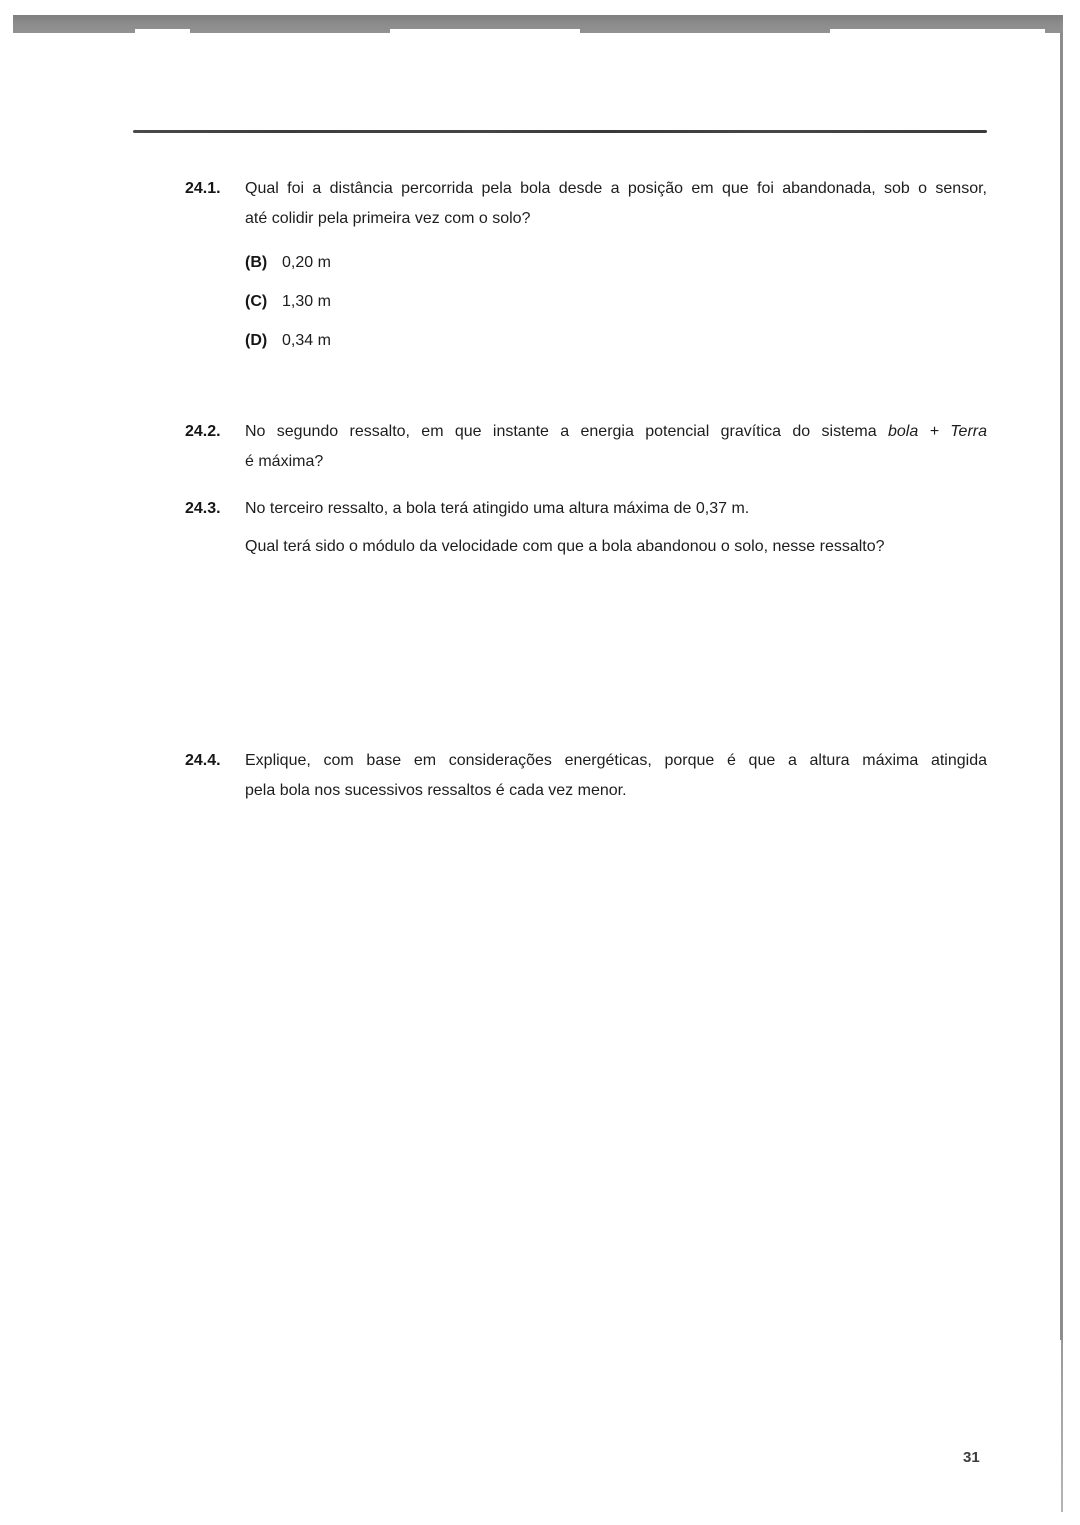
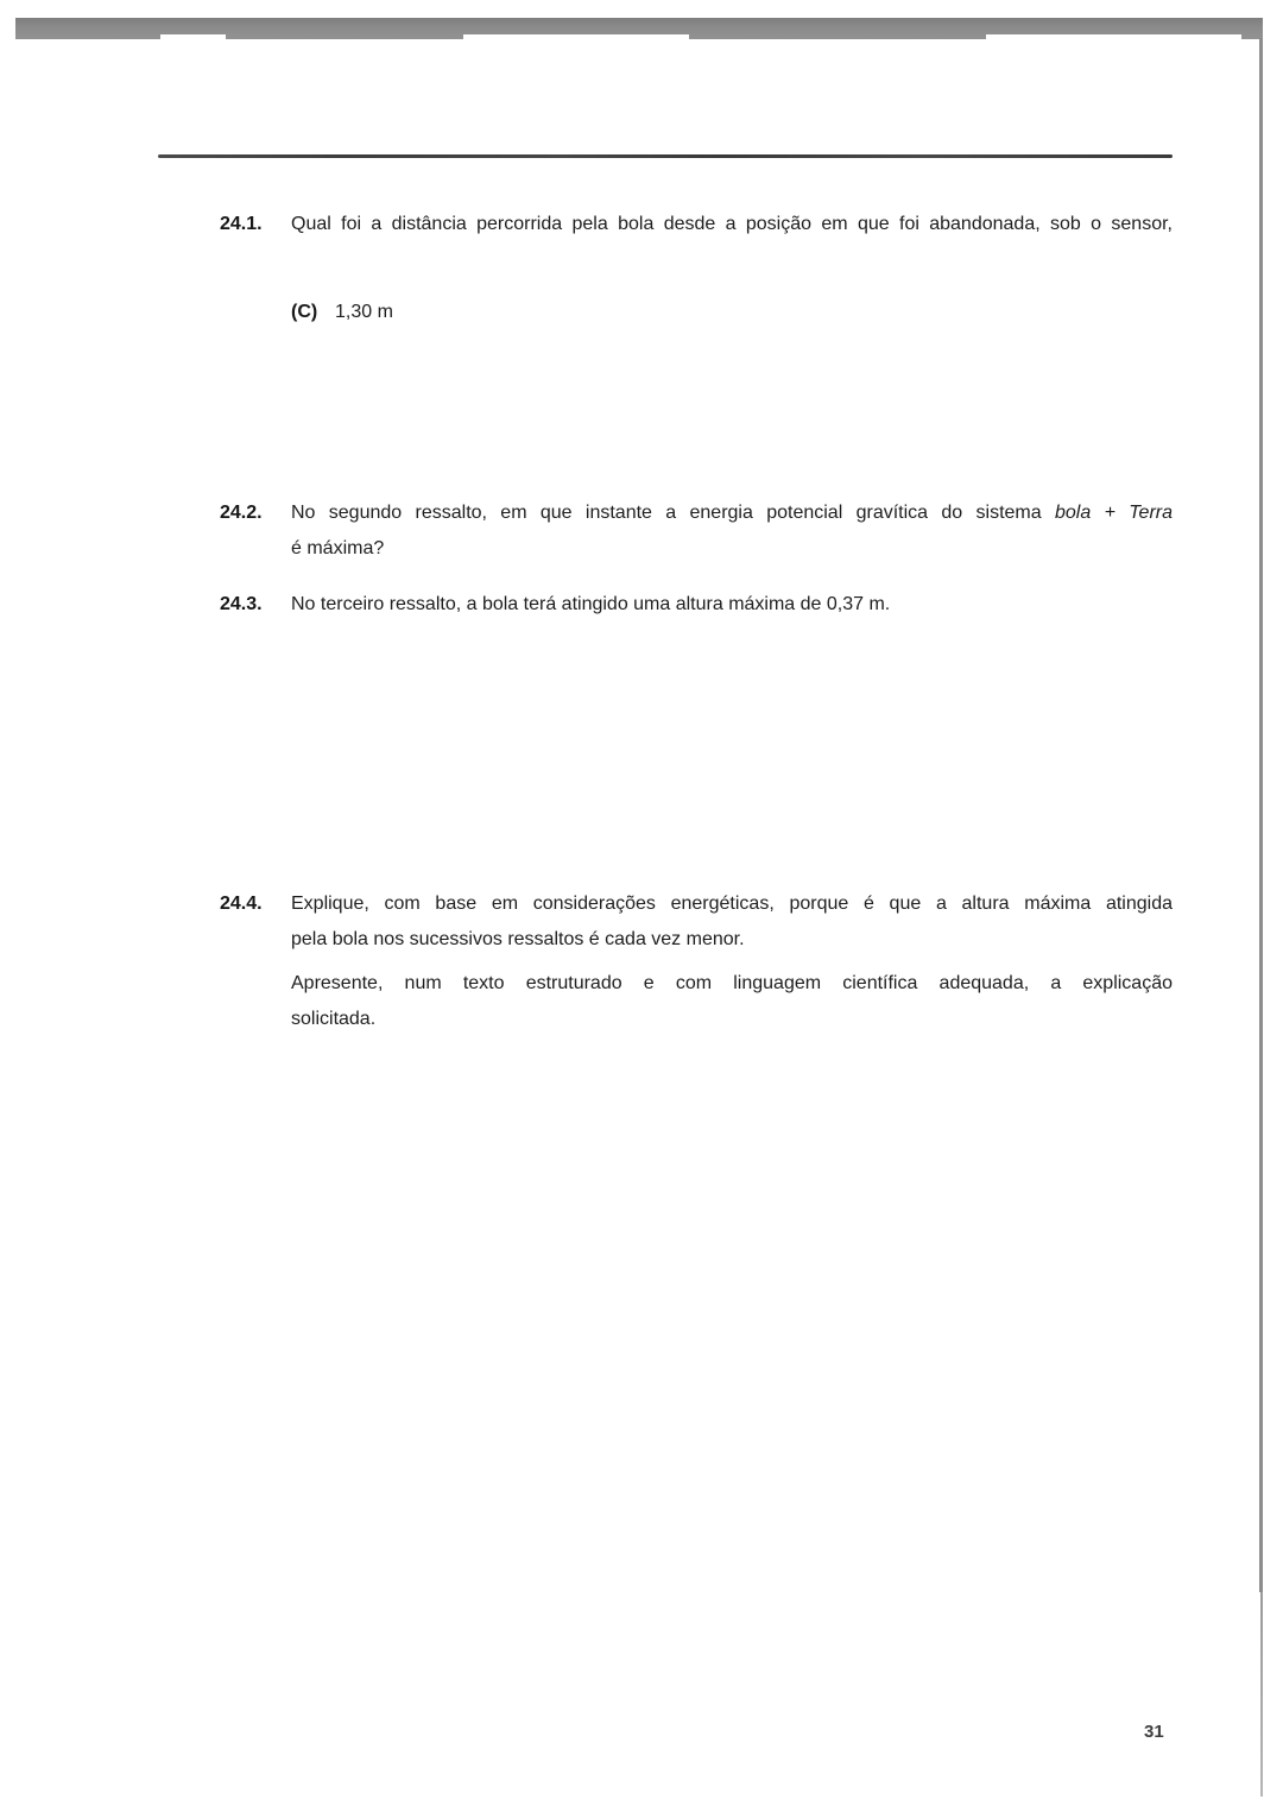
  24.1.
  Qual foi a distância percorrida pela bola desde a posição em que foi abandonada, sob o sensor,
- até colidir pela primeira vez com o solo?
- (B) 0,20 m
  (C) 1,30 m
- (D) 0,34 m
  24.2.
  No segundo ressalto, em que instante a energia potencial gravítica do sistema bola + Terra
  é máxima?
  24.3.
  No terceiro ressalto, a bola terá atingido uma altura máxima de 0,37 m.
- Qual terá sido o módulo da velocidade com que a bola abandonou o solo, nesse ressalto?
  24.4.
  Explique, com base em considerações energéticas, porque é que a altura máxima atingida
  pela bola nos sucessivos ressaltos é cada vez menor.
+ Apresente, num texto estruturado e com linguagem científica adequada, a explicação
+ solicitada.
  31
